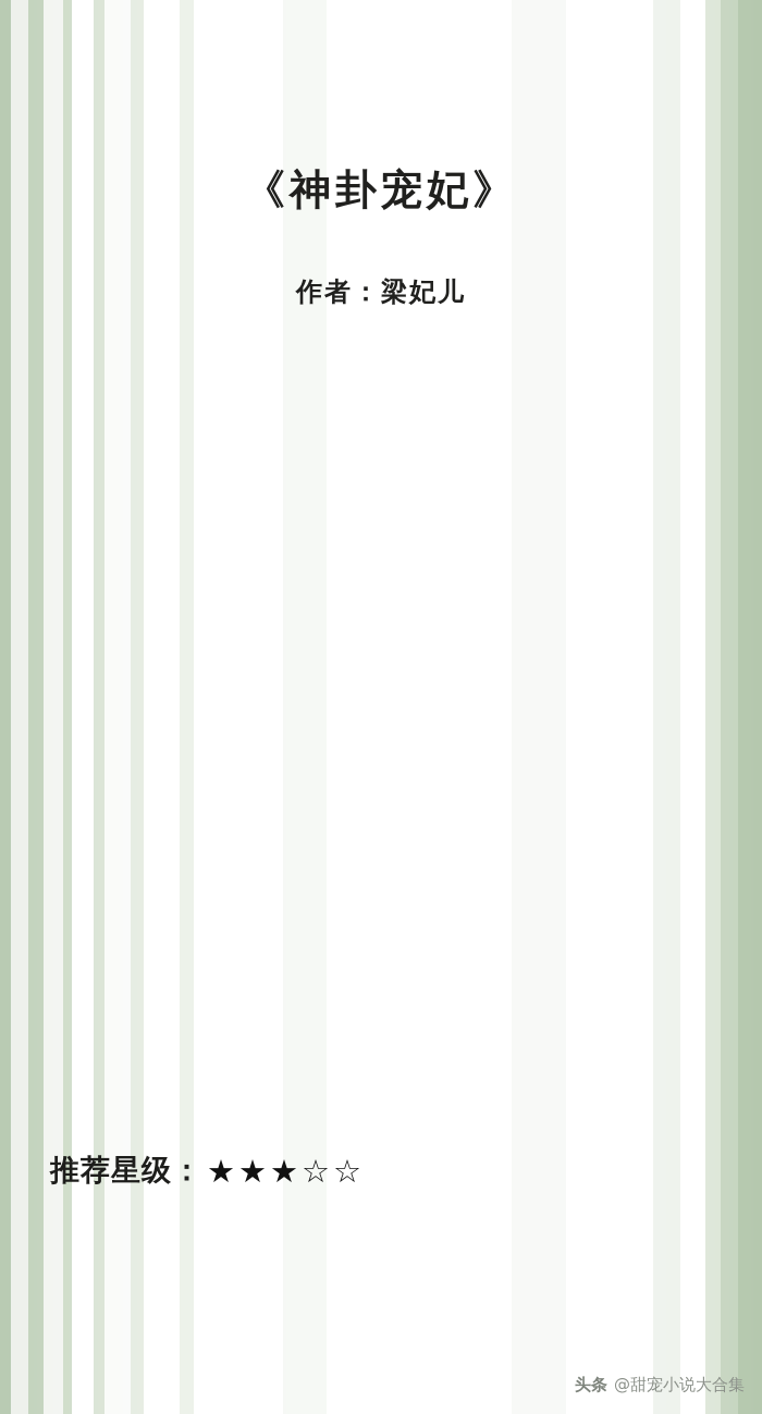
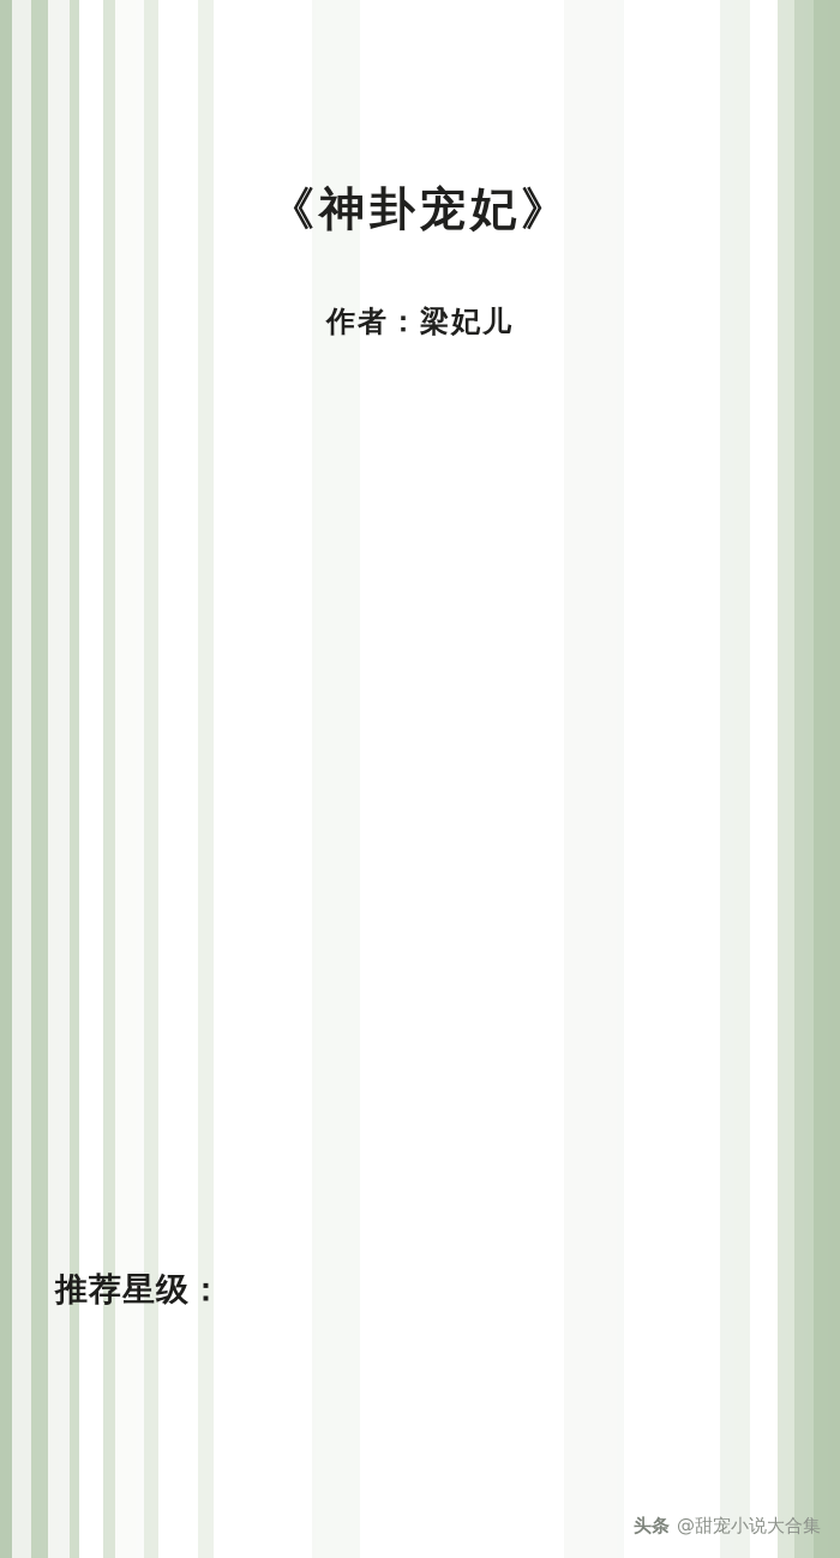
  《神卦宠妃》
  作者：梁妃儿
  推荐星级：
- ★★★☆☆
  头条
  @甜宠小说大合集
